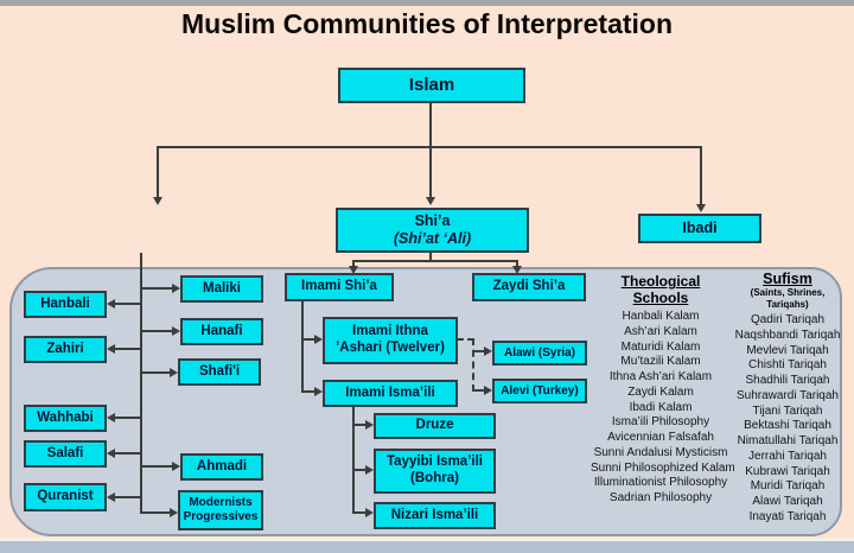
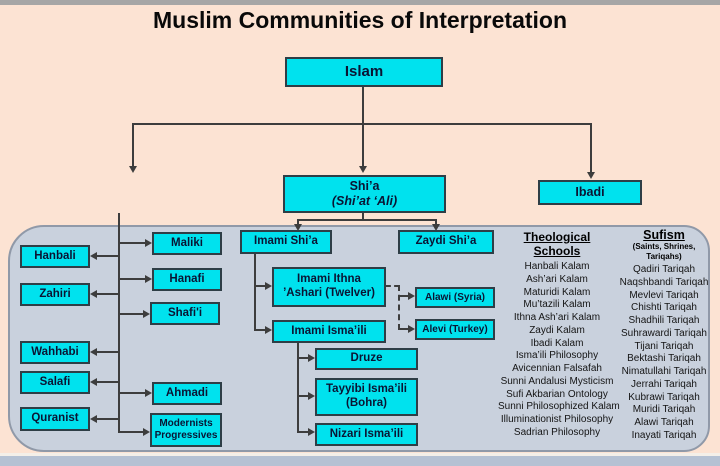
  Muslim Communities of Interpretation
  Islam
  Shi’a
  (Shi’at ‘Ali)
  Ibadi
  Hanbali
  Zahiri
  Wahhabi
  Salafi
  Quranist
  Maliki
  Hanafi
  Shafi'i
  Ahmadi
  Modernists
  Progressives
  Imami Shi’a
  Zaydi Shi’a
  Imami Ithna
  ’Ashari (Twelver)
  Imami Isma’ili
  Alawi (Syria)
  Alevi (Turkey)
  Druze
  Tayyibi Isma’ili
  (Bohra)
  Nizari Isma’ili
  Theological
  Schools
  Hanbali Kalam
  Ash’ari Kalam
  Maturidi Kalam
  Mu’tazili Kalam
  Ithna Ash’ari Kalam
  Zaydi Kalam
  Ibadi Kalam
  Isma’ili Philosophy
  Avicennian Falsafah
  Sunni Andalusi Mysticism
+ Sufi Akbarian Ontology
  Sunni Philosophized Kalam
  Illuminationist Philosophy
  Sadrian Philosophy
  Sufism
  (Saints, Shrines,
  Tariqahs)
  Qadiri Tariqah
  Naqshbandi Tariqah
  Mevlevi Tariqah
  Chishti Tariqah
  Shadhili Tariqah
  Suhrawardi Tariqah
  Tijani Tariqah
  Bektashi Tariqah
  Nimatullahi Tariqah
  Jerrahi Tariqah
  Kubrawi Tariqah
  Muridi Tariqah
  Alawi Tariqah
  Inayati Tariqah
